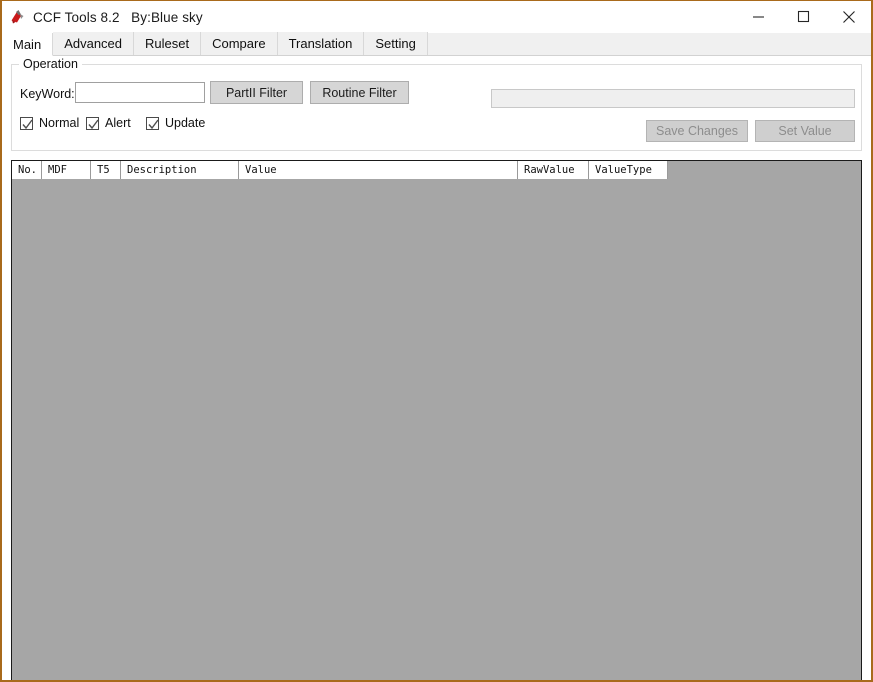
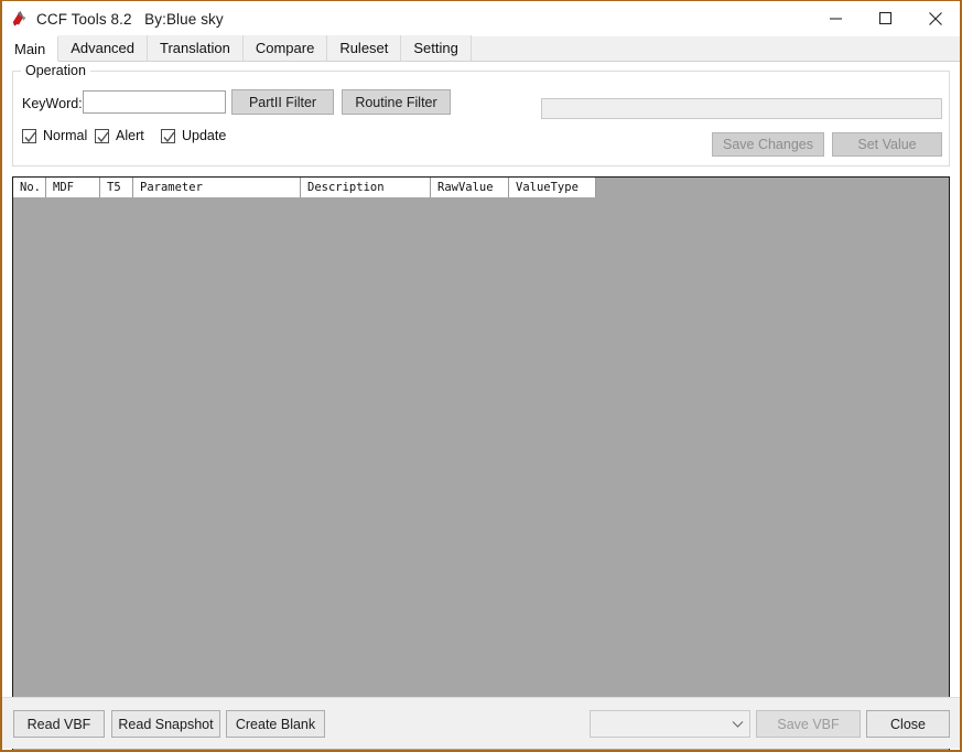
  CCF Tools 8.2 By:Blue sky
  Main
  Advanced
- Ruleset
+ Translation
  Compare
- Translation
+ Ruleset
  Setting
  Operation
  KeyWord:
  PartII Filter
  Routine Filter
  Save Changes
  Set Value
  Normal
  Alert
  Update
  No.
  MDF
  T5
+ Parameter
  Description
- Value
  RawValue
  ValueType
+ Read VBF
+ Read Snapshot
+ Create Blank
+ Save VBF
+ Close
